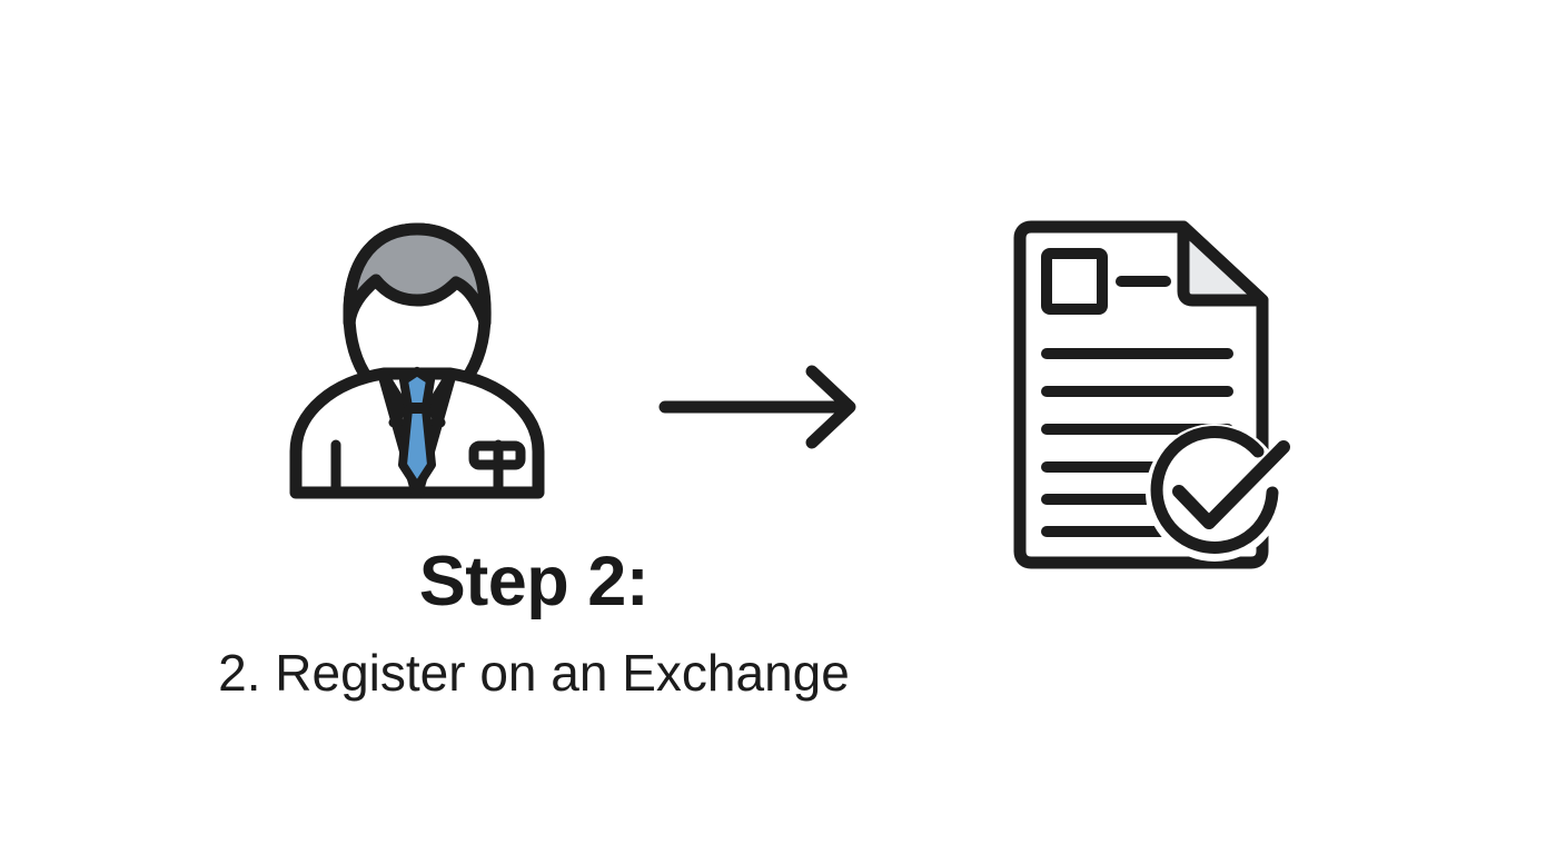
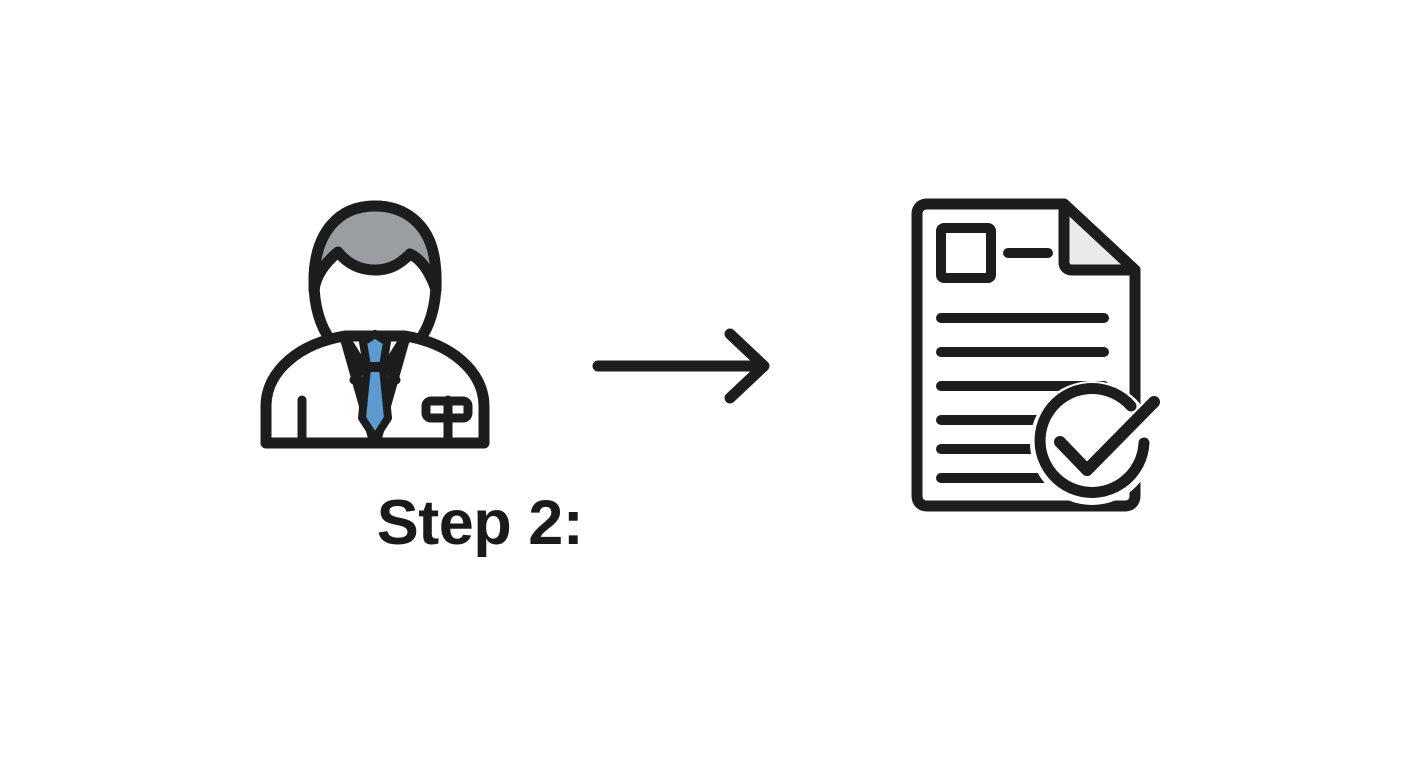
  Step 2:
- 2. Register on an Exchange
